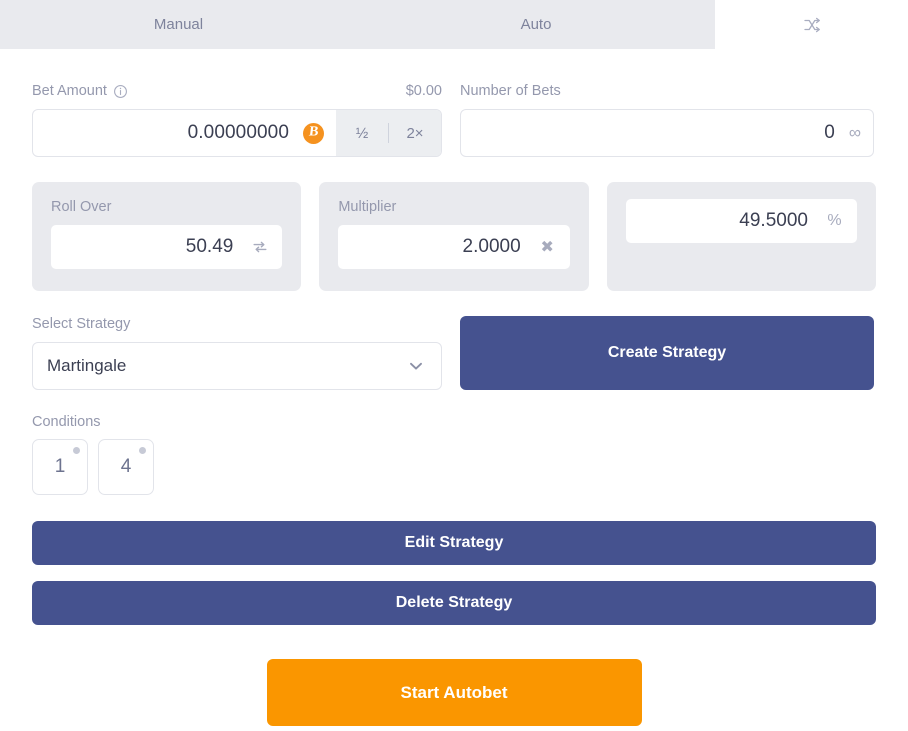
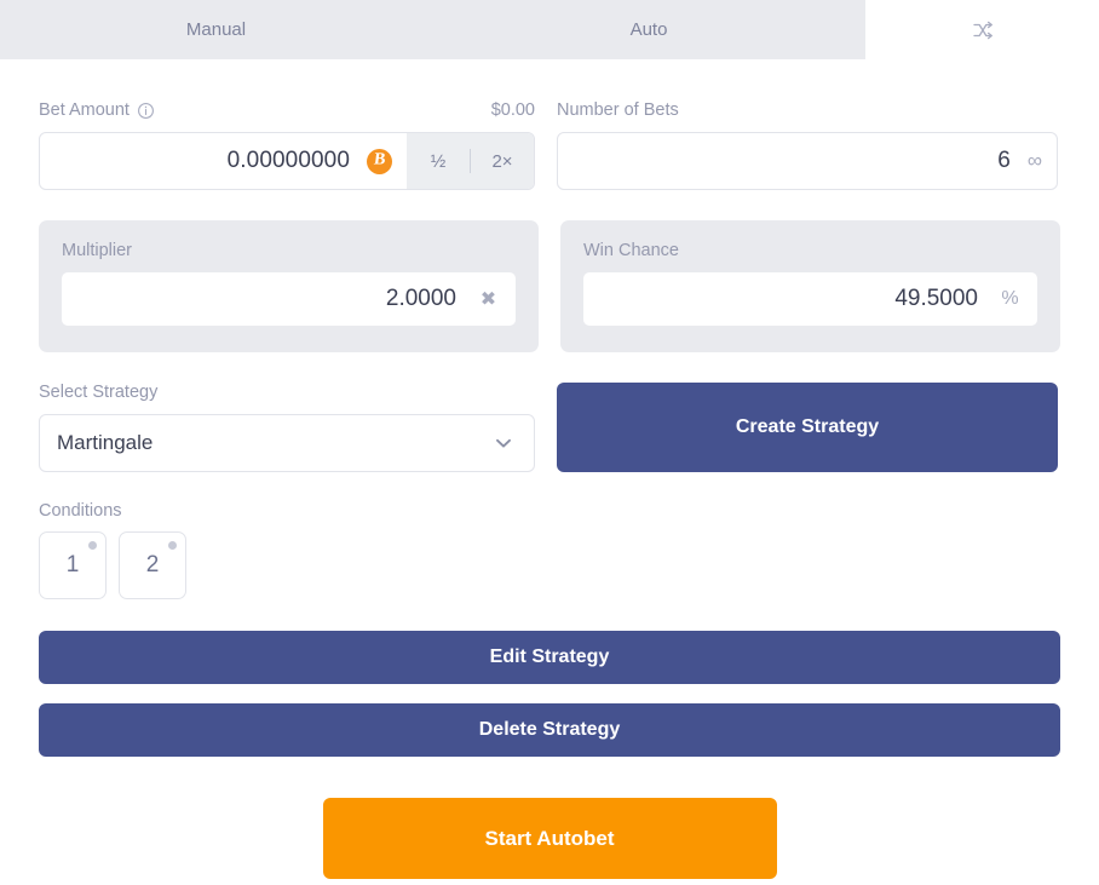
  Manual
  Auto
  Bet Amount
  $0.00
  0.00000000
  ½
  2×
  Number of Bets
- 0
+ 6
  ∞
- Roll Over
- 50.49
  Multiplier
  2.0000
  ✖
+ Win Chance
  49.5000
  %
  Select Strategy
  Martingale
  Create Strategy
  Conditions
  1
- 4
+ 2
  Edit Strategy
  Delete Strategy
  Start Autobet
